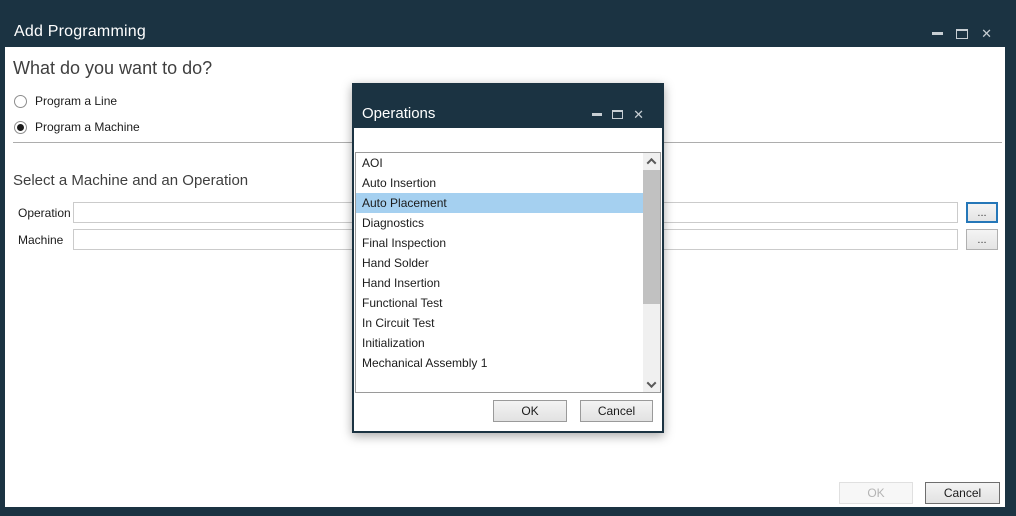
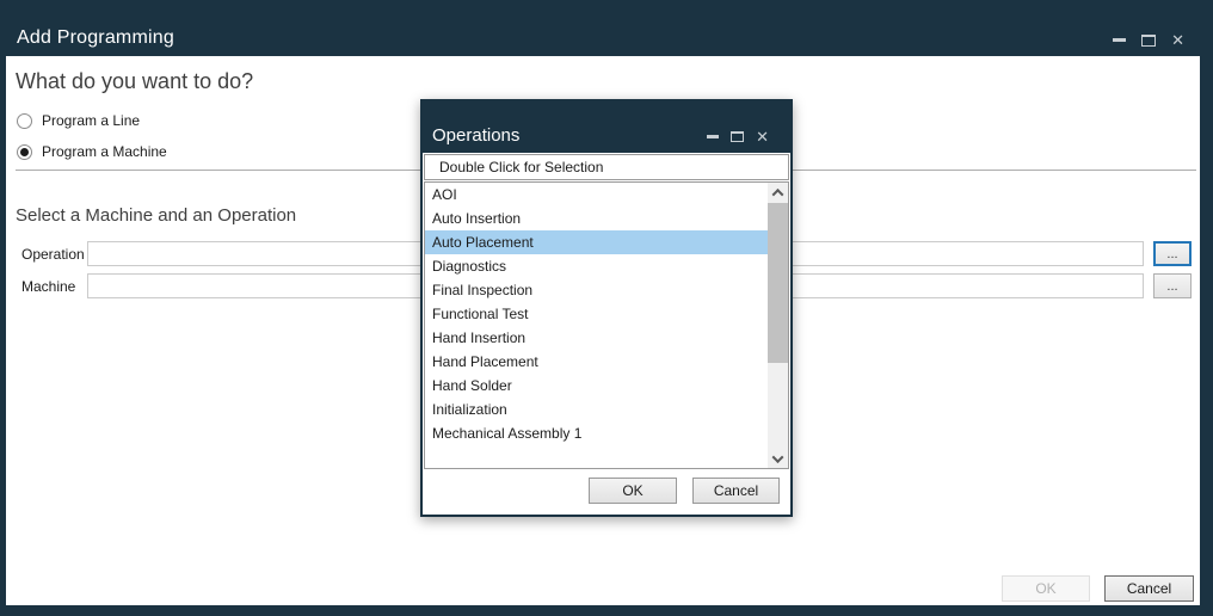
  Add Programming
  ✕
  What do you want to do?
  Program a Line
  Program a Machine
  Select a Machine and an Operation
  Operation
  ...
  Machine
  ...
  OK
  Cancel
  Operations
  ✕
+ Double Click for Selection
  AOI
  Auto Insertion
  Auto Placement
  Diagnostics
  Final Inspection
- Hand Solder
+ Functional Test
  Hand Insertion
+ Hand Placement
- Functional Test
+ Hand Solder
- In Circuit Test
  Initialization
  Mechanical Assembly 1
  OK
  Cancel
